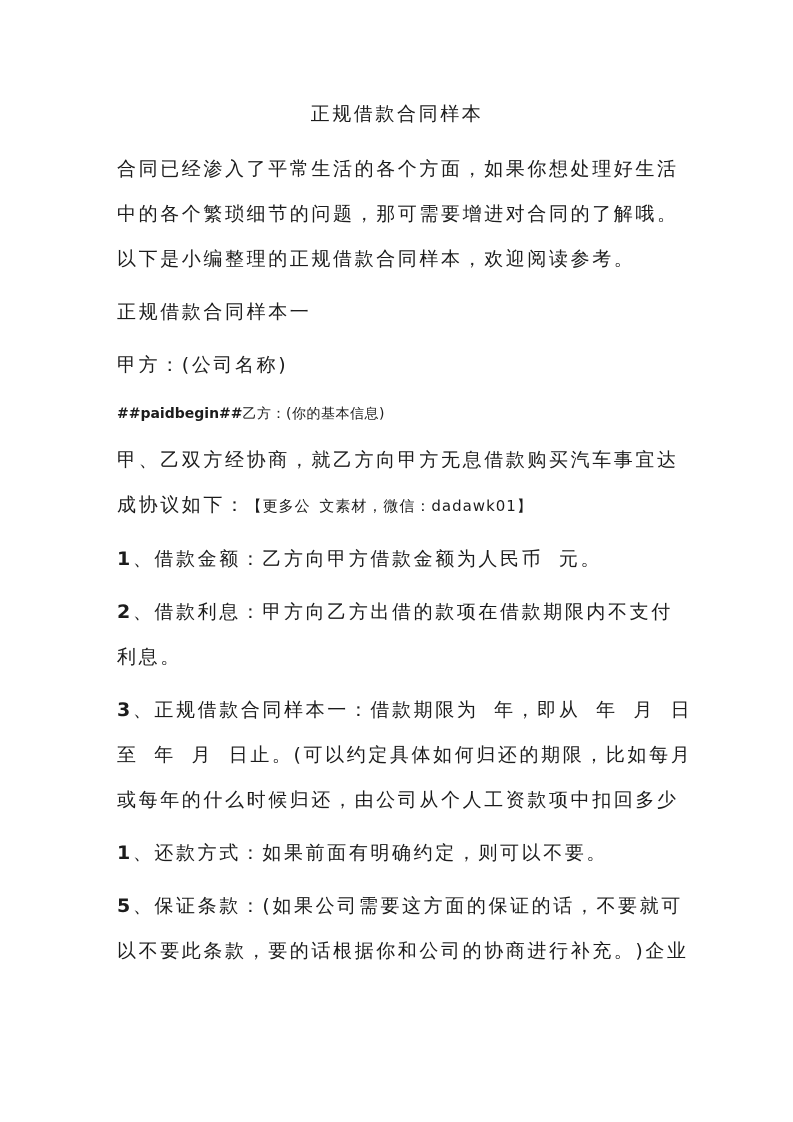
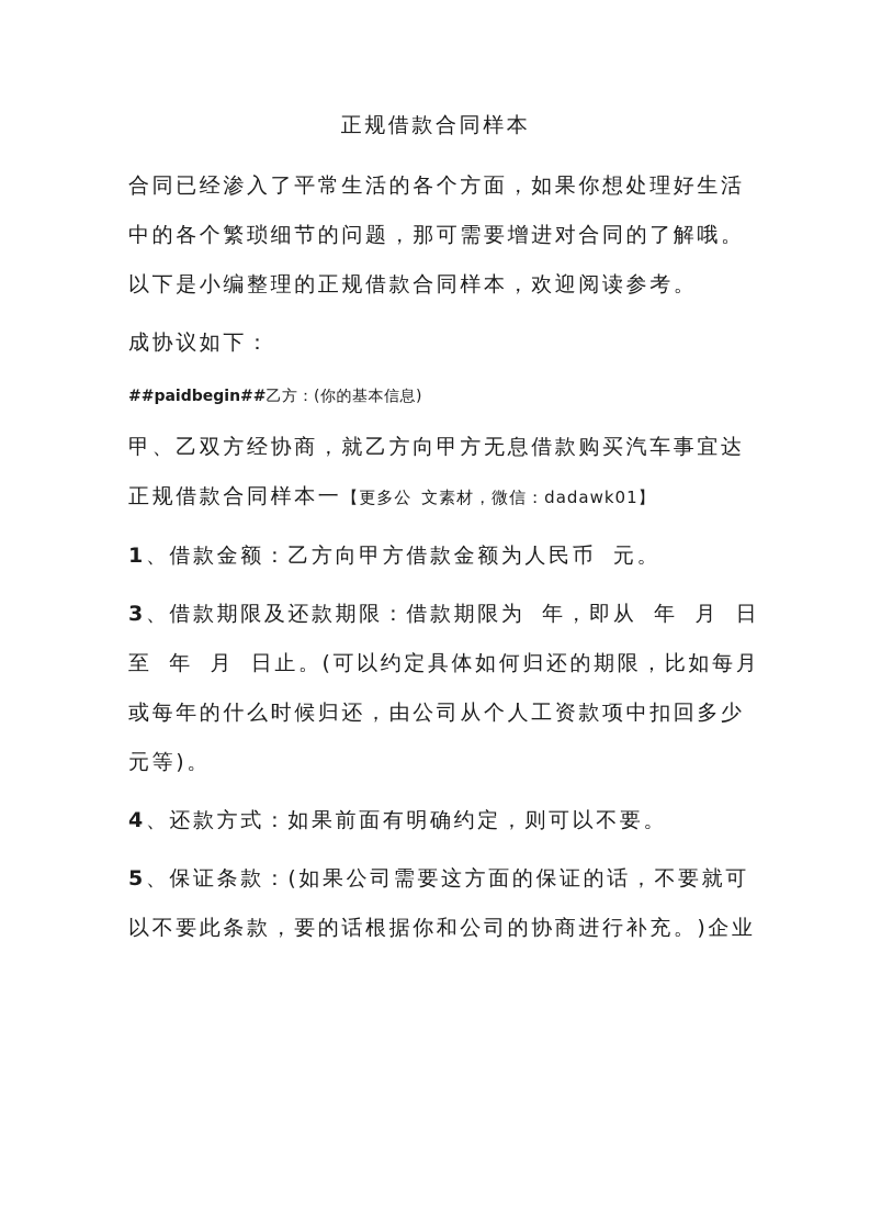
  正规借款合同样本
  合同已经渗入了平常生活的各个方面，如果你想处理好生活
  中的各个繁琐细节的问题，那可需要增进对合同的了解哦。
  以下是小编整理的正规借款合同样本，欢迎阅读参考。
- 正规借款合同样本一
+ 成协议如下：
- 甲方：(公司名称)
  ##paidbegin##乙方：(你的基本信息)
  甲、乙双方经协商，就乙方向甲方无息借款购买汽车事宜达
- 成协议如下：【更多公 文素材，微信：dadawk01】
+ 正规借款合同样本一【更多公 文素材，微信：dadawk01】
  1、借款金额：乙方向甲方借款金额为人民币 元。
- 2、借款利息：甲方向乙方出借的款项在借款期限内不支付
- 利息。
- 3、正规借款合同样本一：借款期限为 年，即从 年 月 日
+ 3、借款期限及还款期限：借款期限为 年，即从 年 月 日
  至 年 月 日止。(可以约定具体如何归还的期限，比如每月
  或每年的什么时候归还，由公司从个人工资款项中扣回多少
+ 元等)。
- 1、还款方式：如果前面有明确约定，则可以不要。
+ 4、还款方式：如果前面有明确约定，则可以不要。
  5、保证条款：(如果公司需要这方面的保证的话，不要就可
  以不要此条款，要的话根据你和公司的协商进行补充。)企业
